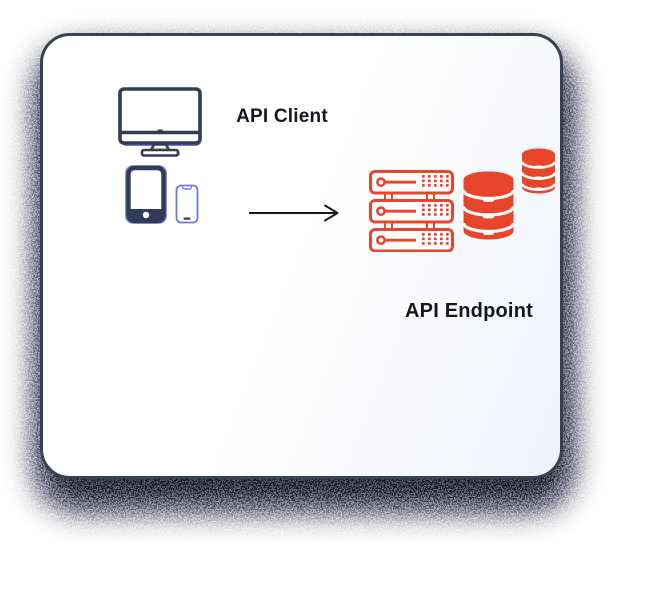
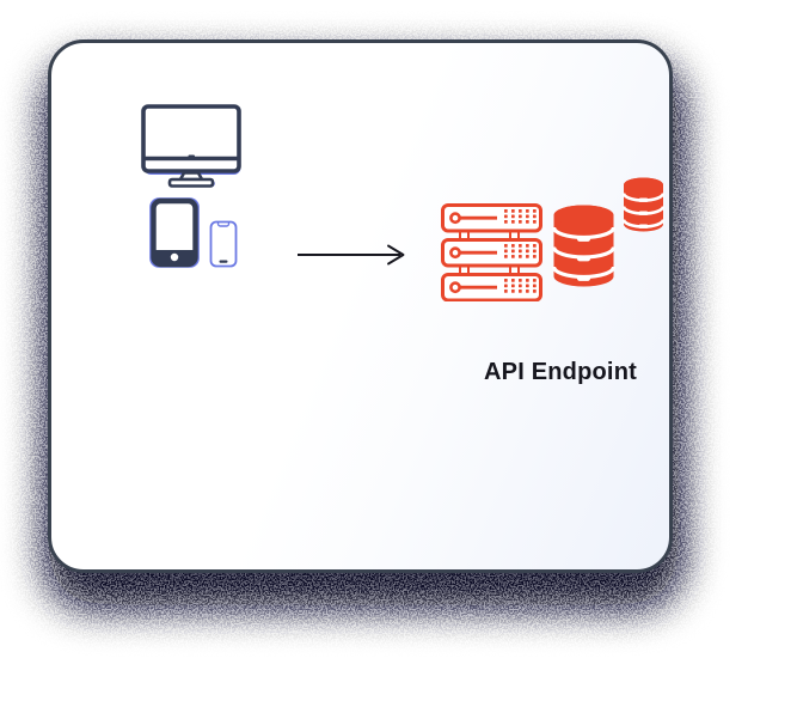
- API Client
  API Endpoint
